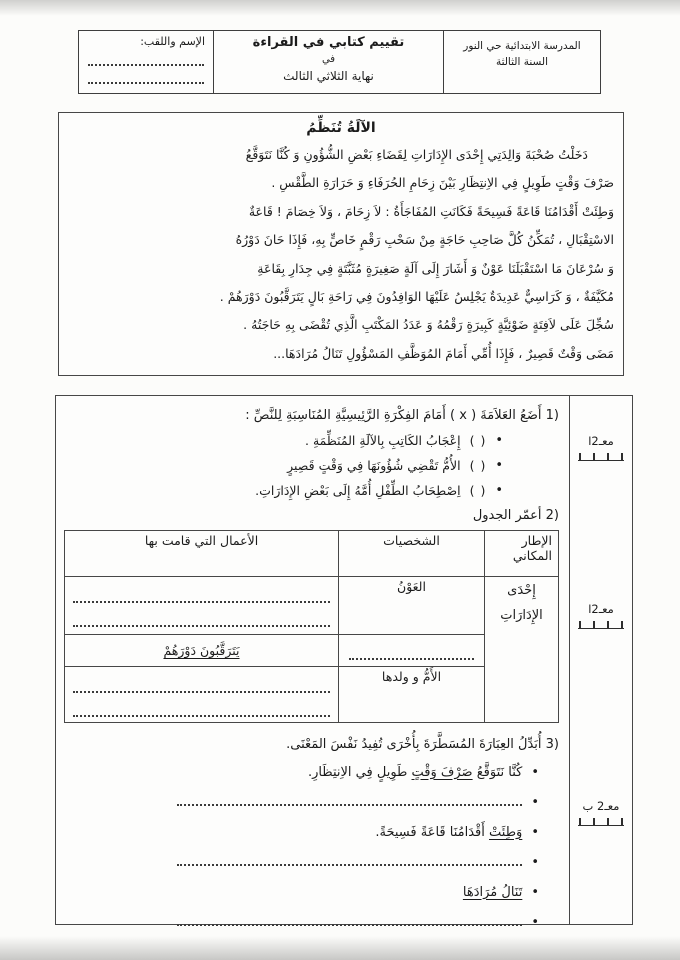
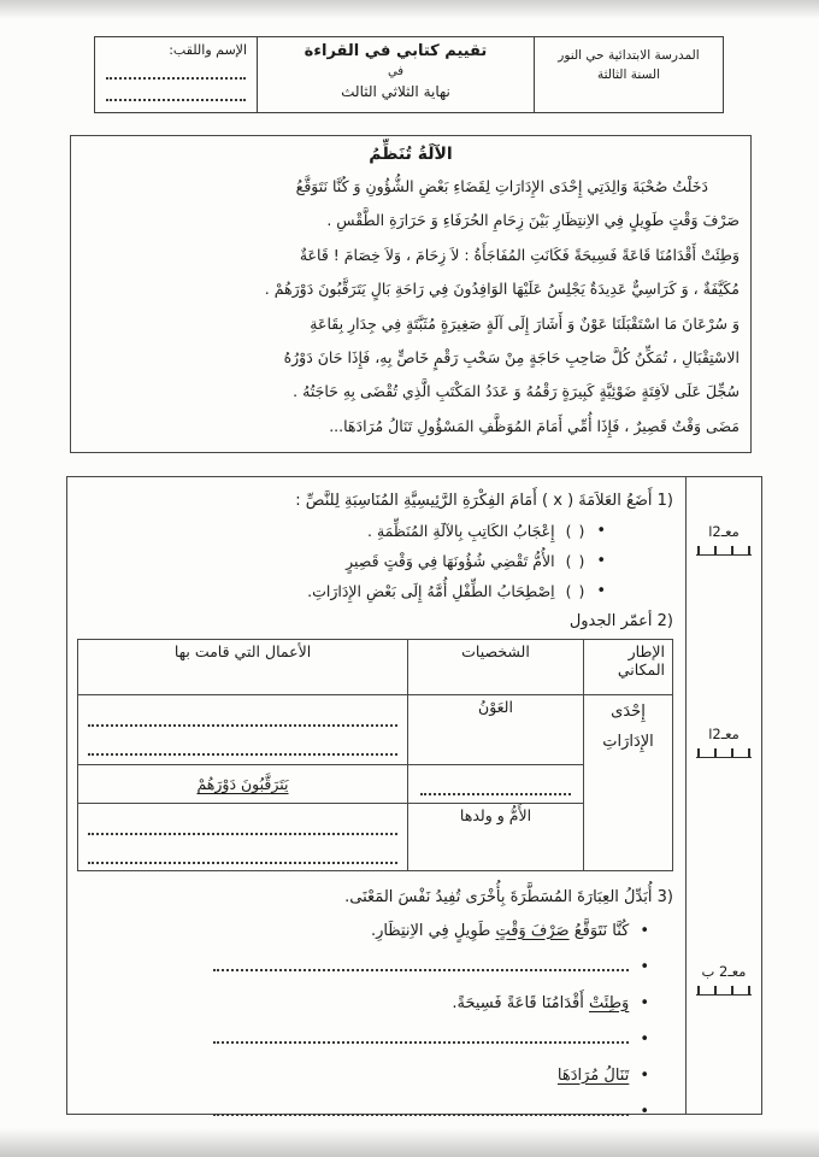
  المدرسة الابتدائية حي النور
  السنة الثالثة
  تقييم كتابي في القراءة
  في
  نهاية الثلاثي الثالث
  الإسم واللقب:
  الآلَةُ تُنَظِّمُ
  دَخَلْتُ صُحْبَةَ وَالِدَتِي إِحْدَى الإِدَارَاتِ لِقَضَاءِ بَعْضِ الشُّؤُونِ وَ كُنَّا نَتَوَقَّعُ
  صَرْفَ وَقْتٍ طَوِيلٍ فِي الاِنتِظَارِ بَيْنَ زِحَامِ الحُرَفَاءِ وَ حَرَارَةِ الطَّقْسِ .
  وَطِئَتْ أَقْدَامُنَا قَاعَةً فَسِيحَةً فَكَانَتِ المُفَاجَأَةُ : لاَ زِحَامَ ، وَلاَ خِصَامَ ! قَاعَةٌ
- الاسْتِقْبَالِ ، تُمَكِّنُ كُلَّ صَاحِبِ حَاجَةٍ مِنْ سَحْبِ رَقْمٍ خَاصٍّ بِهِ، فَإِذَا حَانَ دَوْرُهُ
+ مُكَيَّفَةٌ ، وَ كَرَاسِيٌّ عَدِيدَةٌ يَجْلِسُ عَلَيْهَا الوَافِدُونَ فِي رَاحَةِ بَالٍ يَتَرَقَّبُونَ دَوْرَهُمْ .
  وَ سُرْعَانَ مَا اسْتَقْبَلَنَا عَوْنٌ وَ أَشَارَ إِلَى آلَةٍ صَغِيرَةٍ مُثَبَّتَةٍ فِي جِدَارِ بِقَاعَةِ
- مُكَيَّفَةٌ ، وَ كَرَاسِيٌّ عَدِيدَةٌ يَجْلِسُ عَلَيْهَا الوَافِدُونَ فِي رَاحَةِ بَالٍ يَتَرَقَّبُونَ دَوْرَهُمْ .
+ الاسْتِقْبَالِ ، تُمَكِّنُ كُلَّ صَاحِبِ حَاجَةٍ مِنْ سَحْبِ رَقْمٍ خَاصٍّ بِهِ، فَإِذَا حَانَ دَوْرُهُ
  سُجِّلَ عَلَى لاَفِتَةٍ ضَوْئِيَّةٍ كَبِيرَةٍ رَقْمُهُ وَ عَدَدُ المَكْتَبِ الَّذِي تُقْضَى بِهِ حَاجَتُهُ .
  مَضَى وَقْتٌ قَصِيرٌ ، فَإِذَا أُمِّي أَمَامَ المُوَظَّفِ المَسْؤُولِ تَنَالُ مُرَادَهَا...
  معـ2ا
  معـ2ا
  معـ2 ب
  1)‎ أَضَعُ العَلاَمَةَ ( x ) أَمَامَ الفِكْرَةِ الرَّئِيسِيَّةِ المُنَاسِبَةِ لِلنَّصِّ :
  •
  ( )
  إِعْجَابُ الكَاتِبِ بِالآلَةِ المُنَظِّمَةِ .
  •
  ( )
  الأُمُّ تَقْضِي شُؤُونَهَا فِي وَقْتٍ قَصِيرٍ
  •
  ( )
  اِصْطِحَابُ الطِّفْلِ أُمَّهُ إِلَى بَعْضِ الإِدَارَاتِ.
  2)‎ أعمّر الجدول
  الإطار المكاني	الشخصيات	الأعمال التي قامت بها
  إِحْدَى الإِدَارَاتِ	العَوْنُ
  	يَتَرَقَّبُونَ دَوْرَهُمْ
  الأَمُّ و ولدها
  3)‎ أُبَدِّلُ العِبَارَةَ المُسَطَّرَةَ بِأُخْرَى تُفِيدُ نَفْسَ المَعْنَى.
  •
  كُنَّا نَتَوَقَّعُ صَرْفَ وَقْتٍ طَوِيلٍ فِي الاِنتِظَارِ.
  •
  •
  وَطِئَتْ أَقْدَامُنَا قَاعَةً فَسِيحَةً.
  •
  •
  تَنَالُ مُرَادَهَا
  •
